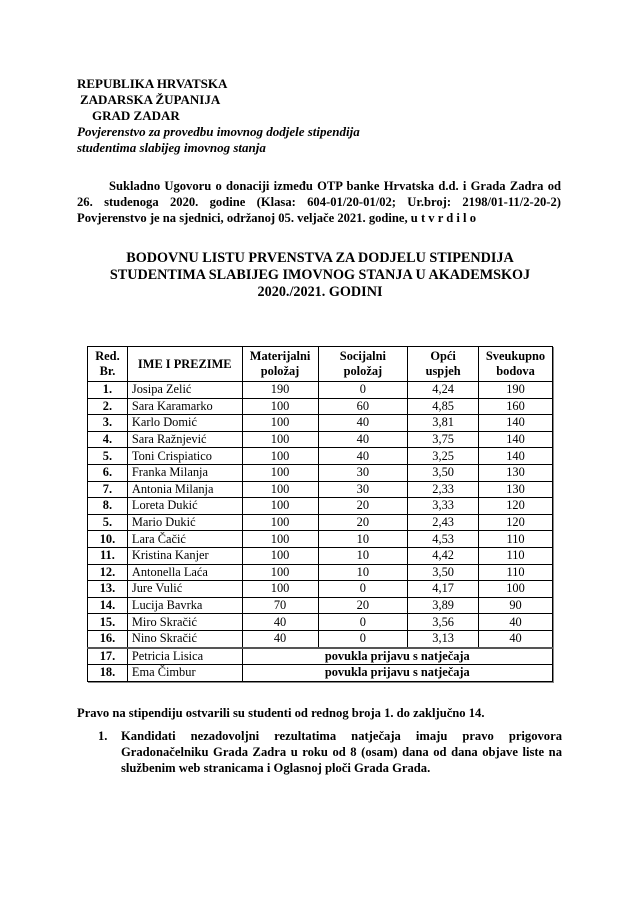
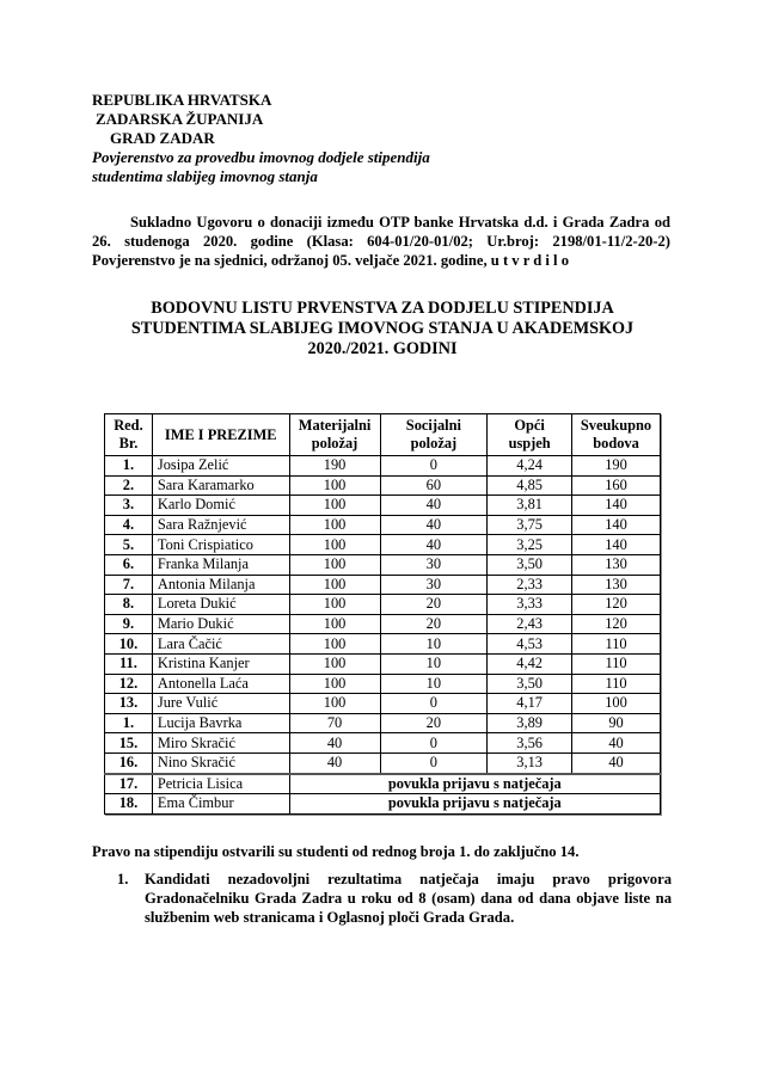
  REPUBLIKA HRVATSKA
  ZADARSKA ŽUPANIJA
  GRAD ZADAR
  Povjerenstvo za provedbu imovnog dodjele stipendija
  studentima slabijeg imovnog stanja
  Sukladno Ugovoru o donaciji između OTP banke Hrvatska d.d. i Grada Zadra od
  26. studenoga 2020. godine (Klasa: 604-01/20-01/02; Ur.broj: 2198/01-11/2-20-2)
  Povjerenstvo je na sjednici, održanoj 05. veljače 2021. godine, u t v r d i l o
  BODOVNU LISTU PRVENSTVA ZA DODJELU STIPENDIJA
  STUDENTIMA SLABIJEG IMOVNOG STANJA U AKADEMSKOJ
  2020./2021. GODINI
  Red.Br.	IME I PREZIME	Materijalnipoložaj	Socijalnipoložaj	Općiuspjeh	Sveukupnobodova
  1.	Josipa Zelić	190	0	4,24	190
  2.	Sara Karamarko	100	60	4,85	160
  3.	Karlo Domić	100	40	3,81	140
  4.	Sara Ražnjević	100	40	3,75	140
  5.	Toni Crispiatico	100	40	3,25	140
  6.	Franka Milanja	100	30	3,50	130
  7.	Antonia Milanja	100	30	2,33	130
  8.	Loreta Dukić	100	20	3,33	120
- 5.	Mario Dukić	100	20	2,43	120
+ 9.	Mario Dukić	100	20	2,43	120
  10.	Lara Čačić	100	10	4,53	110
  11.	Kristina Kanjer	100	10	4,42	110
  12.	Antonella Laća	100	10	3,50	110
  13.	Jure Vulić	100	0	4,17	100
- 14.	Lucija Bavrka	70	20	3,89	90
+ 1.	Lucija Bavrka	70	20	3,89	90
  15.	Miro Skračić	40	0	3,56	40
  16.	Nino Skračić	40	0	3,13	40
  17.	Petricia Lisica	povukla prijavu s natječaja
  18.	Ema Čimbur	povukla prijavu s natječaja
  Pravo na stipendiju ostvarili su studenti od rednog broja 1. do zaključno 14.
  1.
  Kandidati nezadovoljni rezultatima natječaja imaju pravo prigovora
  Gradonačelniku Grada Zadra u roku od 8 (osam) dana od dana objave liste na
  službenim web stranicama i Oglasnoj ploči Grada Grada.
